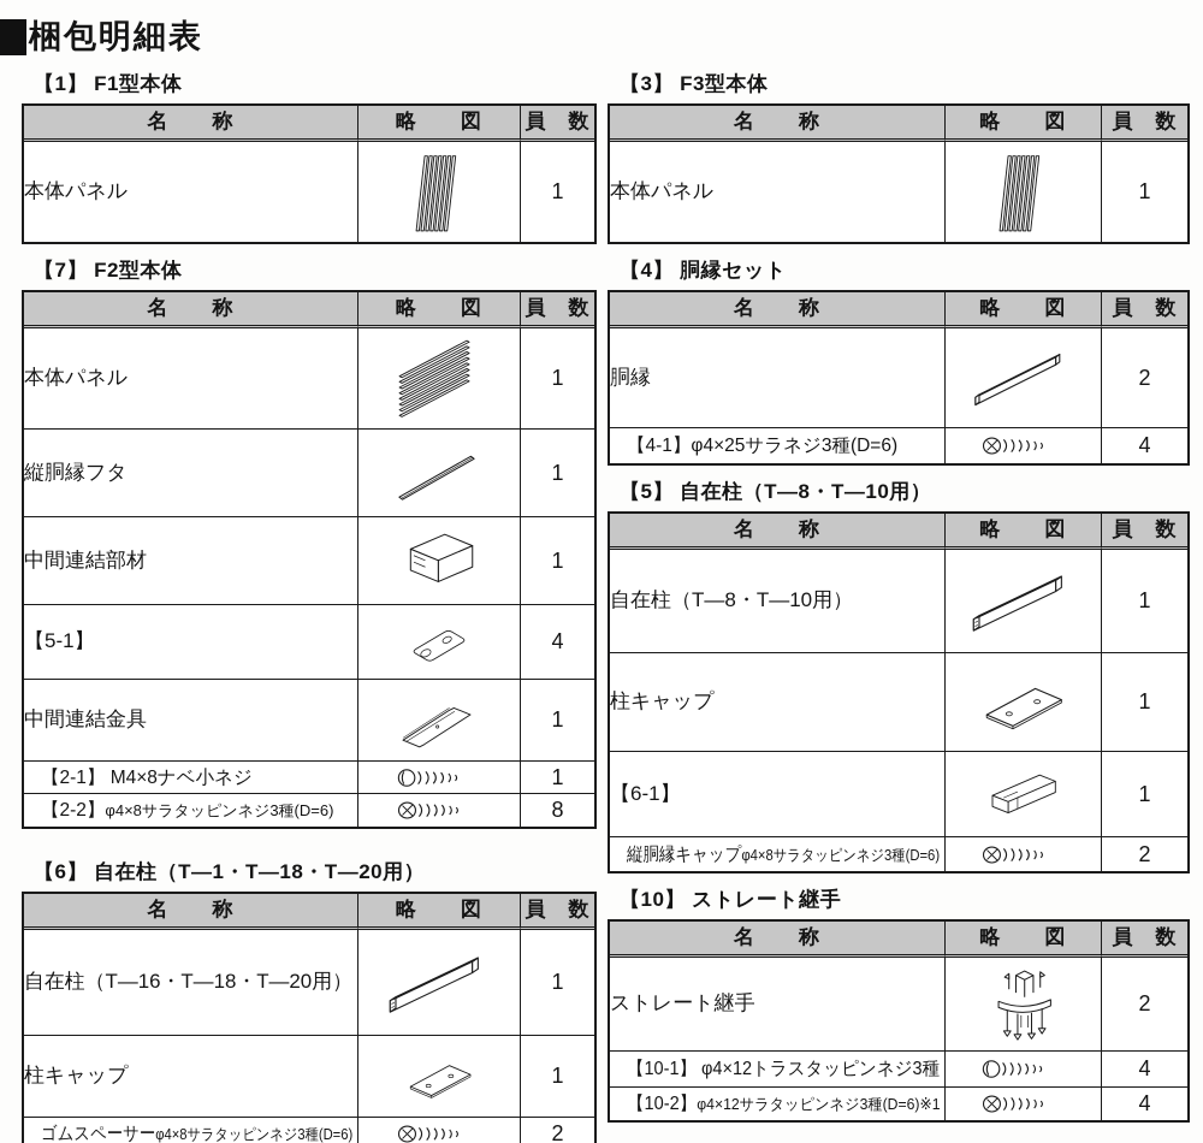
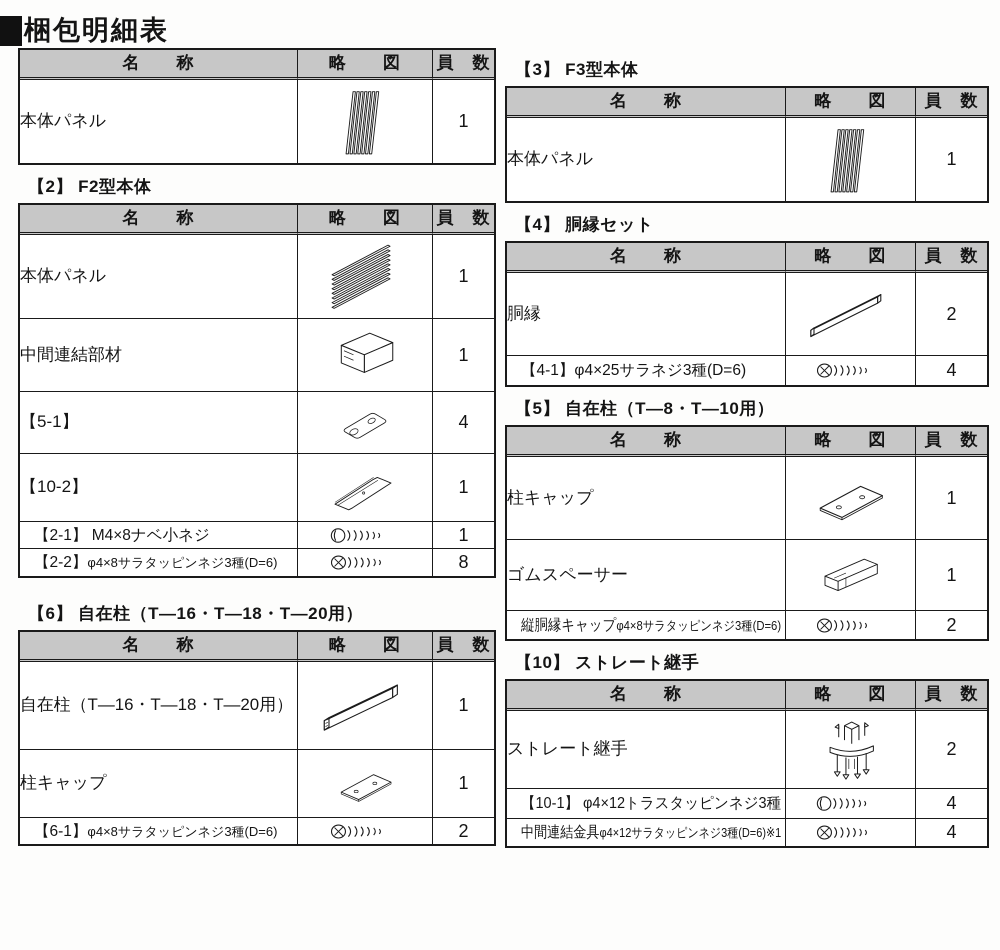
  梱包明細表
- 【1】 F1型本体
  名 称	略 図	員 数
  本体パネル		1
- 【7】 F2型本体
+ 【2】 F2型本体
  名 称	略 図	員 数
  本体パネル		1
- 縦胴縁フタ		1
  中間連結部材		1
  【5-1】		4
- 中間連結金具		1
+ 【10-2】		1
  【2-1】 M4×8ナベ小ネジ		1
  【2-2】φ4×8サラタッピンネジ3種(D=6)		8
- 【6】 自在柱（T―1・T―18・T―20用）
+ 【6】 自在柱（T―16・T―18・T―20用）
  名 称	略 図	員 数
  自在柱（T―16・T―18・T―20用）		1
  柱キャップ		1
- ゴムスペーサーφ4×8サラタッピンネジ3種(D=6)		2
+ 【6-1】φ4×8サラタッピンネジ3種(D=6)		2
  【3】 F3型本体
  名 称	略 図	員 数
  本体パネル		1
  【4】 胴縁セット
  名 称	略 図	員 数
  胴縁		2
  【4-1】φ4×25サラネジ3種(D=6)		4
  【5】 自在柱（T―8・T―10用）
  名 称	略 図	員 数
- 自在柱（T―8・T―10用）		1
  柱キャップ		1
- 【6-1】		1
+ ゴムスペーサー		1
  縦胴縁キャップφ4×8サラタッピンネジ3種(D=6)		2
  【10】 ストレート継手
  名 称	略 図	員 数
  ストレート継手		2
  【10-1】 φ4×12トラスタッピンネジ3種		4
- 【10-2】φ4×12サラタッピンネジ3種(D=6)※1		4
+ 中間連結金具φ4×12サラタッピンネジ3種(D=6)※1		4
